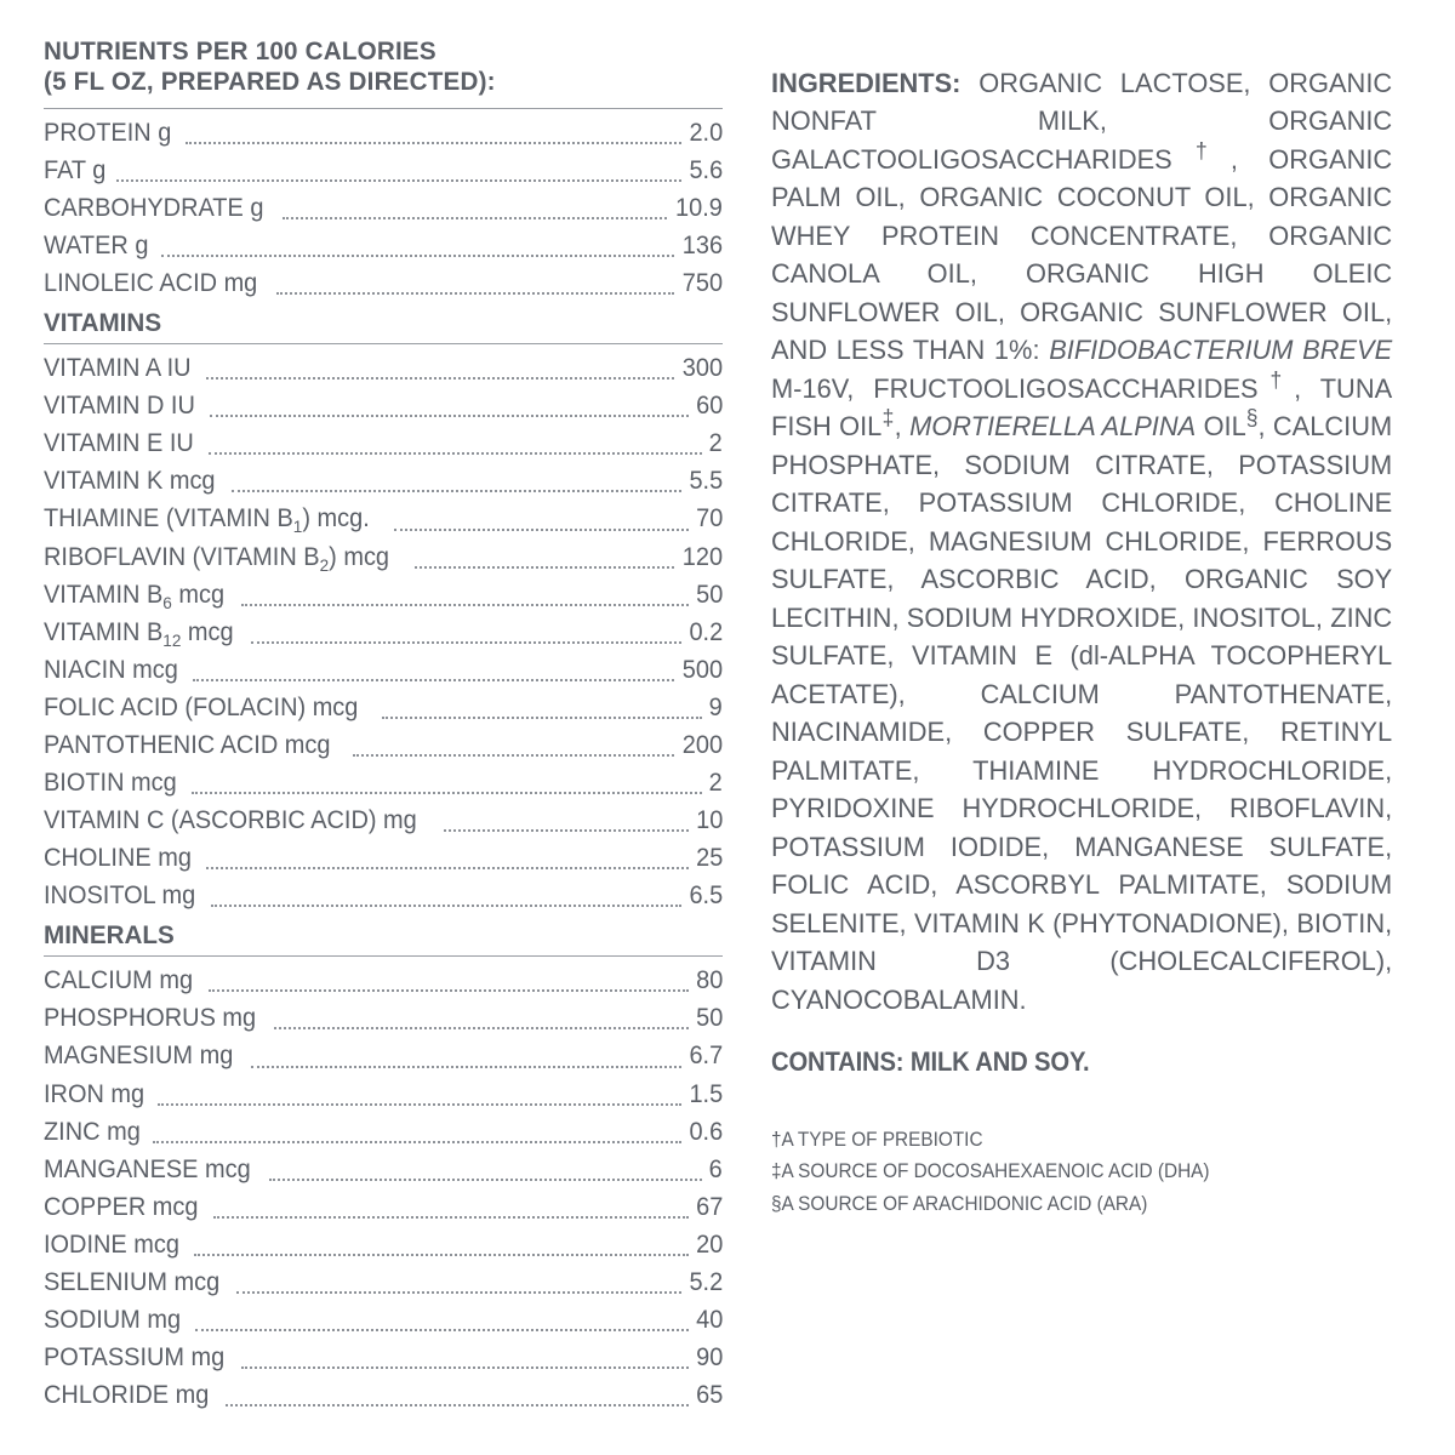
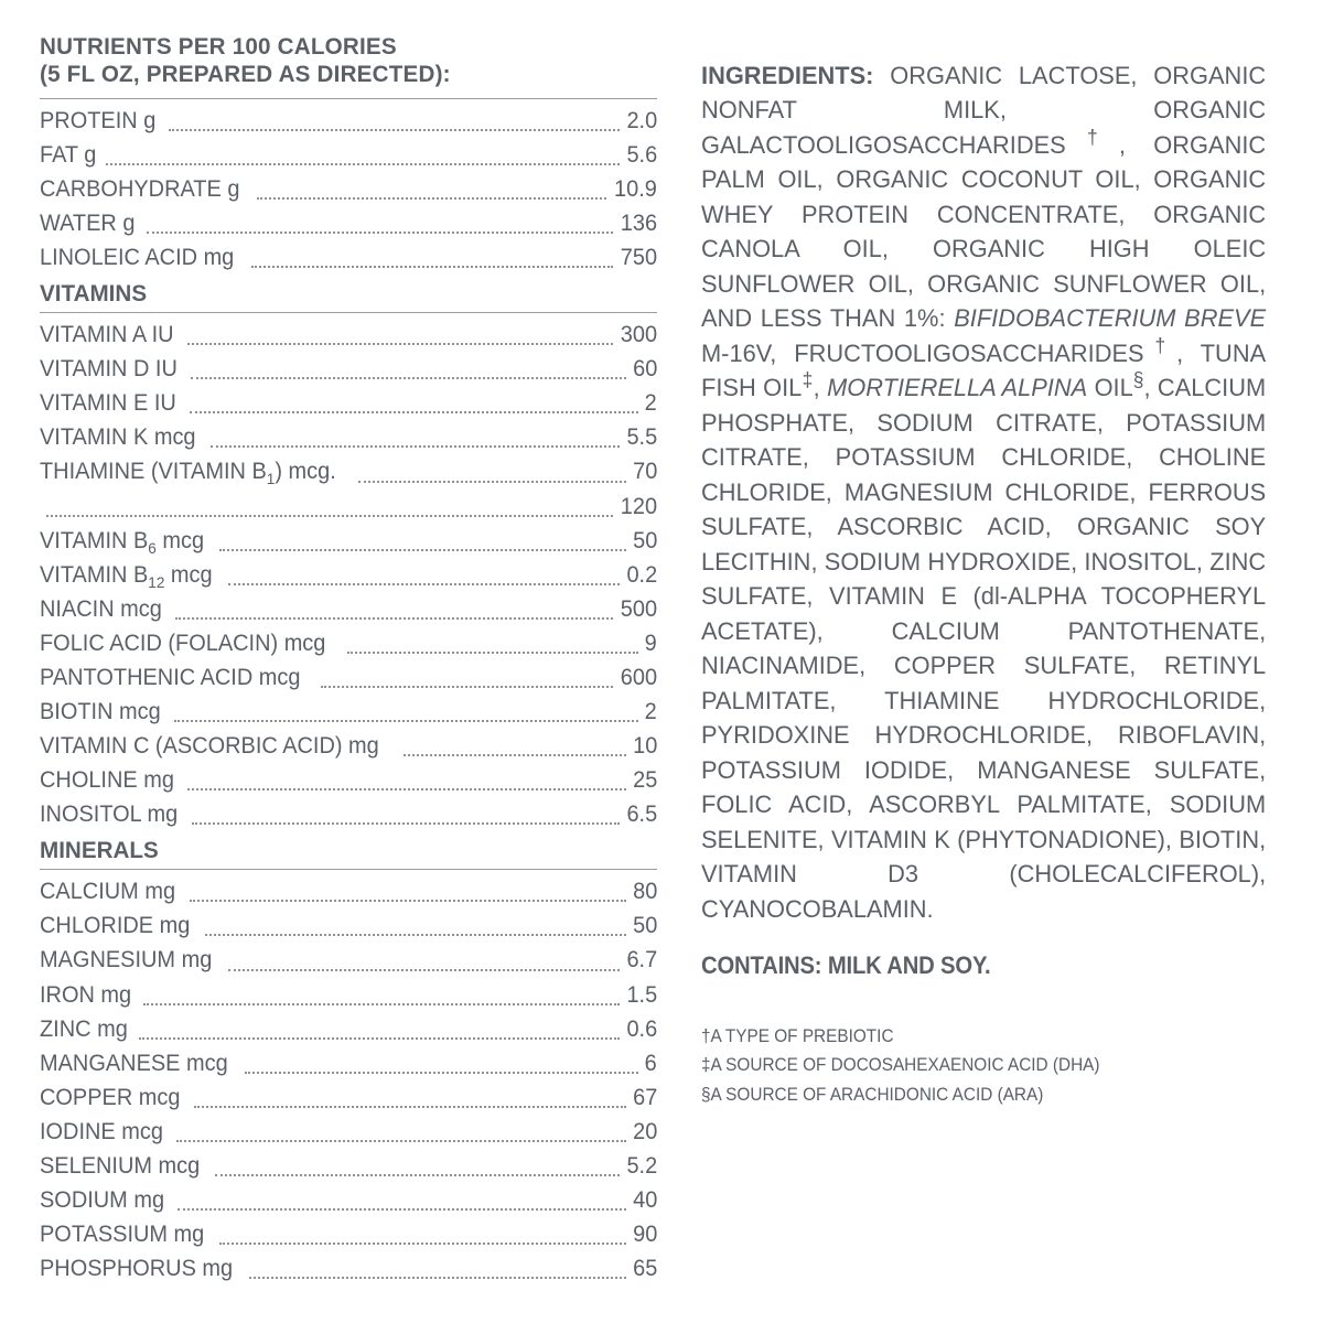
  NUTRIENTS PER 100 CALORIES
  (5 FL OZ, PREPARED AS DIRECTED):
  PROTEIN g
  2.0
  FAT g
  5.6
  CARBOHYDRATE g
  10.9
  WATER g
  136
  LINOLEIC ACID mg
  750
  VITAMINS
  VITAMIN A IU
  300
  VITAMIN D IU
  60
  VITAMIN E IU
  2
  VITAMIN K mcg
  5.5
  THIAMINE (VITAMIN B1) mcg.
  70
- RIBOFLAVIN (VITAMIN B2) mcg
  120
  VITAMIN B6 mcg
  50
  VITAMIN B12 mcg
  0.2
  NIACIN mcg
  500
  FOLIC ACID (FOLACIN) mcg
  9
  PANTOTHENIC ACID mcg
- 200
+ 600
  BIOTIN mcg
  2
  VITAMIN C (ASCORBIC ACID) mg
  10
  CHOLINE mg
  25
  INOSITOL mg
  6.5
  MINERALS
  CALCIUM mg
  80
- PHOSPHORUS mg
+ CHLORIDE mg
  50
  MAGNESIUM mg
  6.7
  IRON mg
  1.5
  ZINC mg
  0.6
  MANGANESE mcg
  6
  COPPER mcg
  67
  IODINE mcg
  20
  SELENIUM mcg
  5.2
  SODIUM mg
  40
  POTASSIUM mg
  90
- CHLORIDE mg
+ PHOSPHORUS mg
  65
  INGREDIENTS: ORGANIC LACTOSE, ORGANIC NONFAT MILK, ORGANIC GALACTOOLIGOSACCHARIDES†, ORGANIC PALM OIL, ORGANIC COCONUT OIL, ORGANIC WHEY PROTEIN CONCENTRATE, ORGANIC CANOLA OIL, ORGANIC HIGH OLEIC SUNFLOWER OIL, ORGANIC SUNFLOWER OIL, AND LESS THAN 1%: BIFIDOBACTERIUM BREVE M-16V, FRUCTOOLIGOSACCHARIDES†, TUNA FISH OIL‡, MORTIERELLA ALPINA OIL§, CALCIUM PHOSPHATE, SODIUM CITRATE, POTASSIUM CITRATE, POTASSIUM CHLORIDE, CHOLINE CHLORIDE, MAGNESIUM CHLORIDE, FERROUS SULFATE, ASCORBIC ACID, ORGANIC SOY LECITHIN, SODIUM HYDROXIDE, INOSITOL, ZINC SULFATE, VITAMIN E (dl-ALPHA TOCOPHERYL ACETATE), CALCIUM PANTOTHENATE, NIACINAMIDE, COPPER SULFATE, RETINYL PALMITATE, THIAMINE HYDROCHLORIDE, PYRIDOXINE HYDROCHLORIDE, RIBOFLAVIN, POTASSIUM IODIDE, MANGANESE SULFATE, FOLIC ACID, ASCORBYL PALMITATE, SODIUM SELENITE, VITAMIN K (PHYTONADIONE), BIOTIN, VITAMIN D3 (CHOLECALCIFEROL), CYANOCOBALAMIN.
  CONTAINS: MILK AND SOY.
  †A TYPE OF PREBIOTIC
  ‡A SOURCE OF DOCOSAHEXAENOIC ACID (DHA)
  §A SOURCE OF ARACHIDONIC ACID (ARA)
